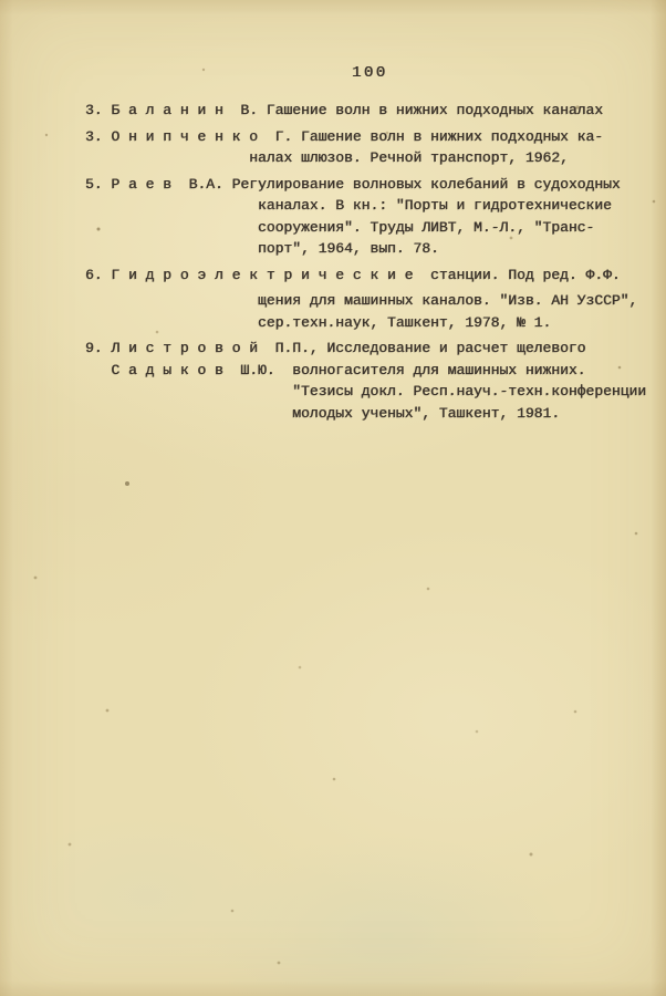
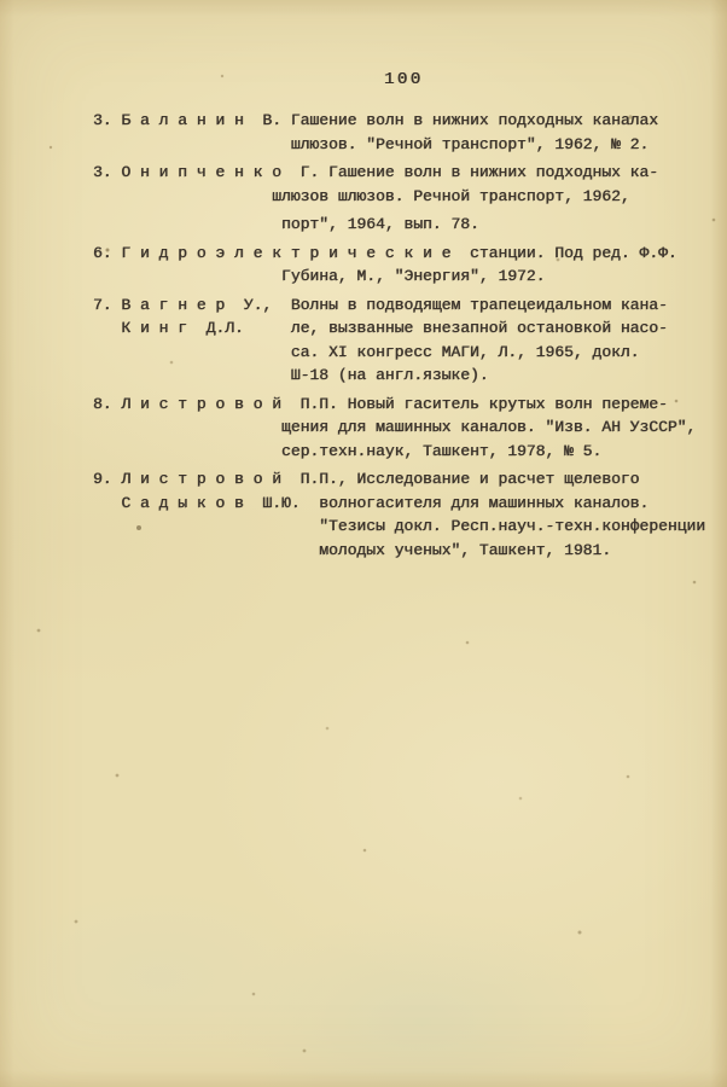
  100
  3. Б а л а н и н В. Гашение волн в нижних подходных каналах
+ шлюзов. "Речной транспорт", 1962, № 2.
  3. О н и п ч е н к о Г. Гашение волн в нижних подходных ка-
- налах шлюзов. Речной транспорт, 1962,
+ шлюзов шлюзов. Речной транспорт, 1962,
- 5. Р а е в В.А. Регулирование волновых колебаний в судоходных
- каналах. В кн.: "Порты и гидротехнические
- сооружения". Труды ЛИВТ, М.-Л., "Транс-
  порт", 1964, вып. 78.
  6. Г и д р о э л е к т р и ч е с к и е станции. Под ред. Ф.Ф.
+ Губина, М., "Энергия", 1972.
+ 7. В а г н е р У., Волны в подводящем трапецеидальном кана-
+ К и н г Д.Л. ле, вызванные внезапной остановкой насо-
+ са. XI конгресс МАГИ, Л., 1965, докл.
+ Ш-18 (на англ.языке).
+ 8. Л и с т р о в о й П.П. Новый гаситель крутых волн переме-
  щения для машинных каналов. "Изв. АН УзССР",
- сер.техн.наук, Ташкент, 1978, № 1.
+ сер.техн.наук, Ташкент, 1978, № 5.
  9. Л и с т р о в о й П.П., Исследование и расчет щелевого
- С а д ы к о в Ш.Ю. волногасителя для машинных нижних.
+ С а д ы к о в Ш.Ю. волногасителя для машинных каналов.
  "Тезисы докл. Респ.науч.-техн.конференции
  молодых ученых", Ташкент, 1981.
